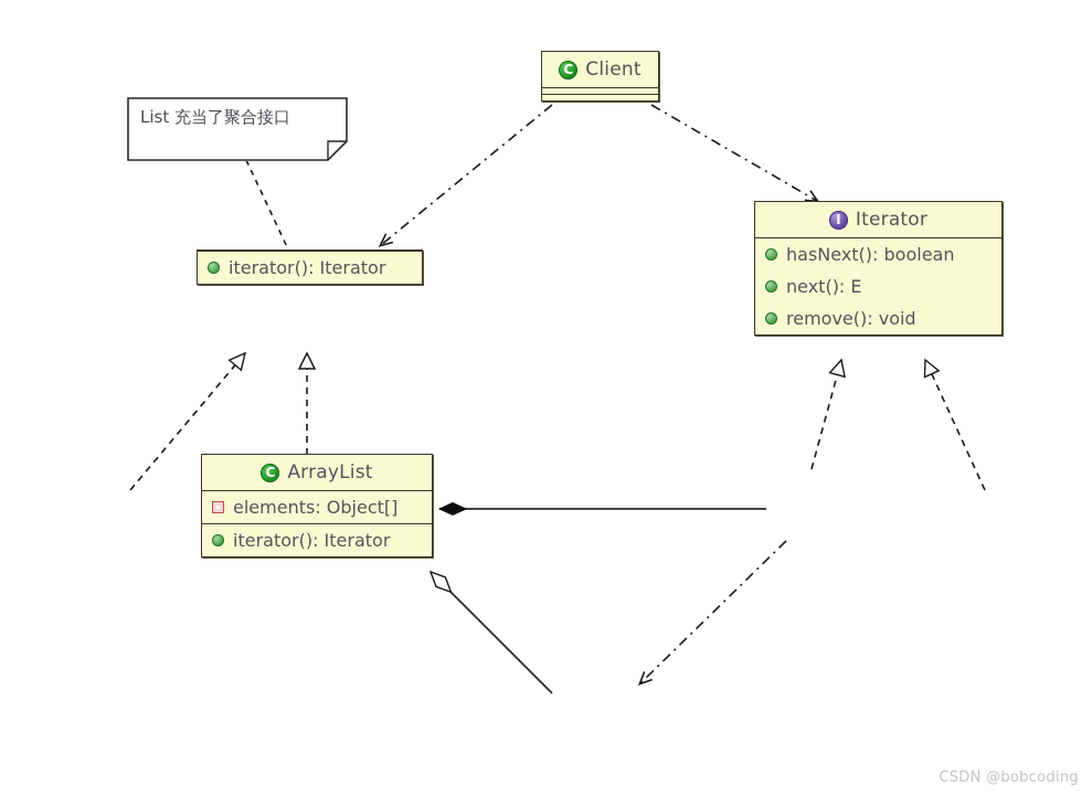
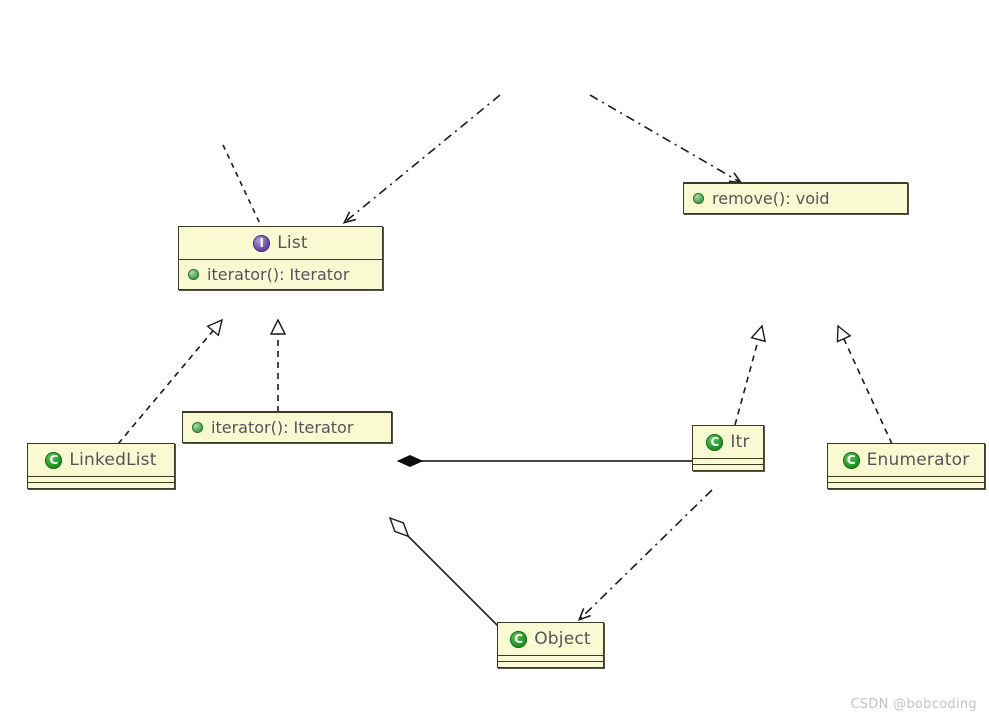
- List 充当了聚合接口
- Client
- Iterator
- hasNext(): boolean
- next(): E
  remove(): void
+ List
  iterator(): Iterator
- ArrayList
- elements: Object[]
  iterator(): Iterator
+ LinkedList
+ Itr
+ Enumerator
+ Object
  CSDN @bobcoding
